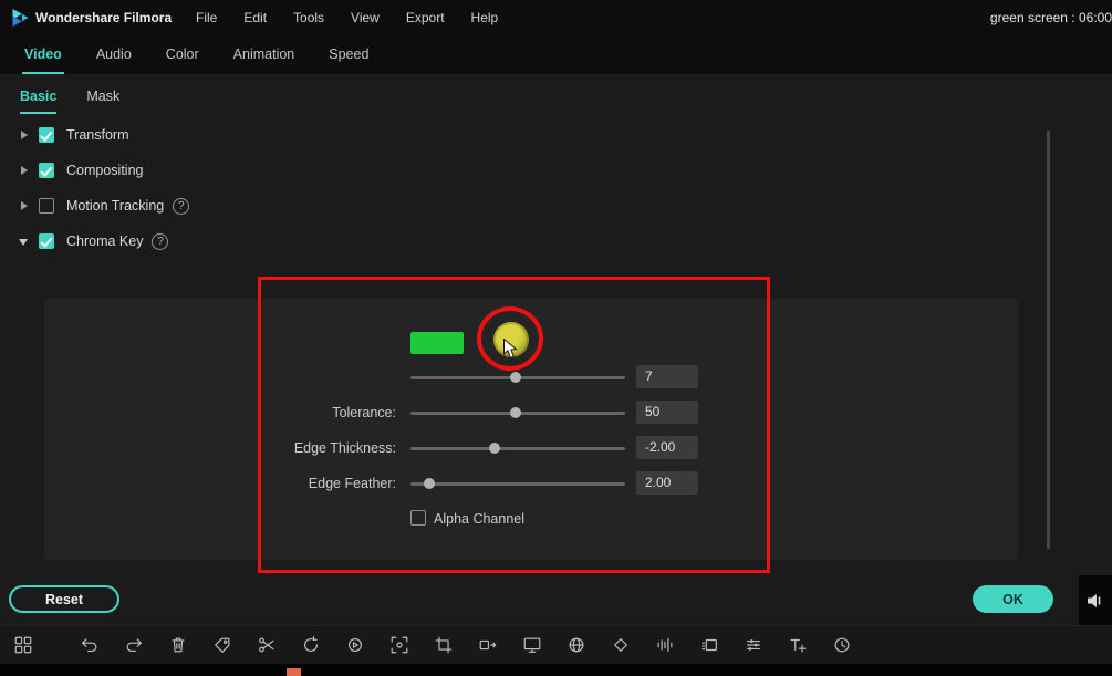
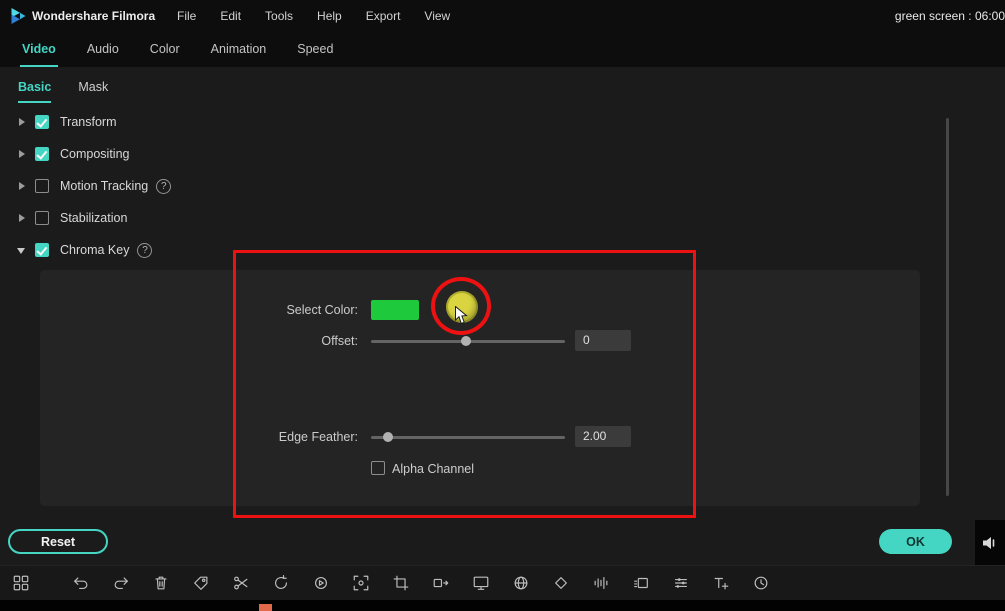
  Wondershare Filmora
  File
  Edit
  Tools
- View
+ Help
  Export
- Help
+ View
  green screen : 06:00
  Video
  Audio
  Color
  Animation
  Speed
  Basic
  Mask
  Transform
  Compositing
  Motion Tracking
+ Stabilization
  Chroma Key
+ Select Color:
+ Offset:
- 7
+ 0
- Tolerance:
- 50
- Edge Thickness:
- -2.00
  Edge Feather:
  2.00
  Alpha Channel
  Reset
  OK
